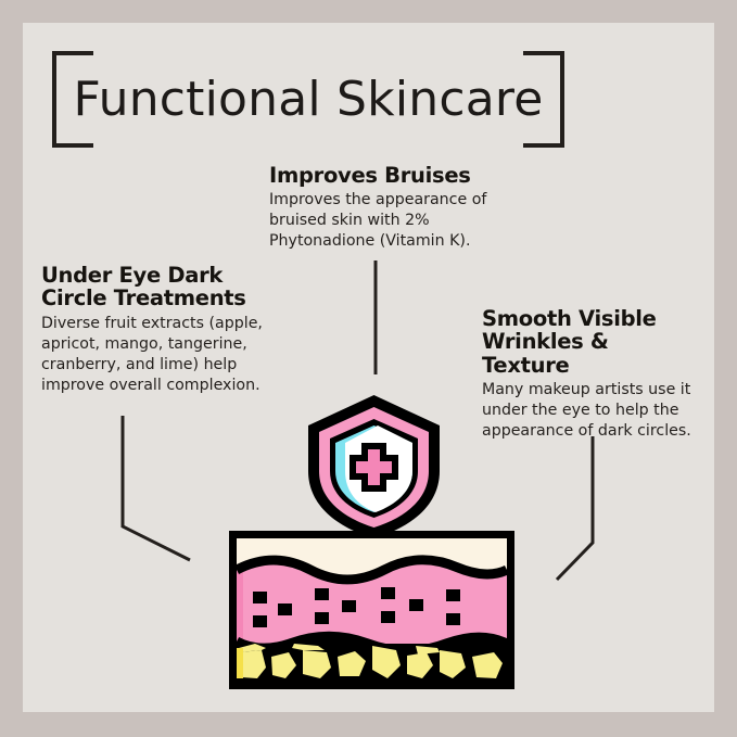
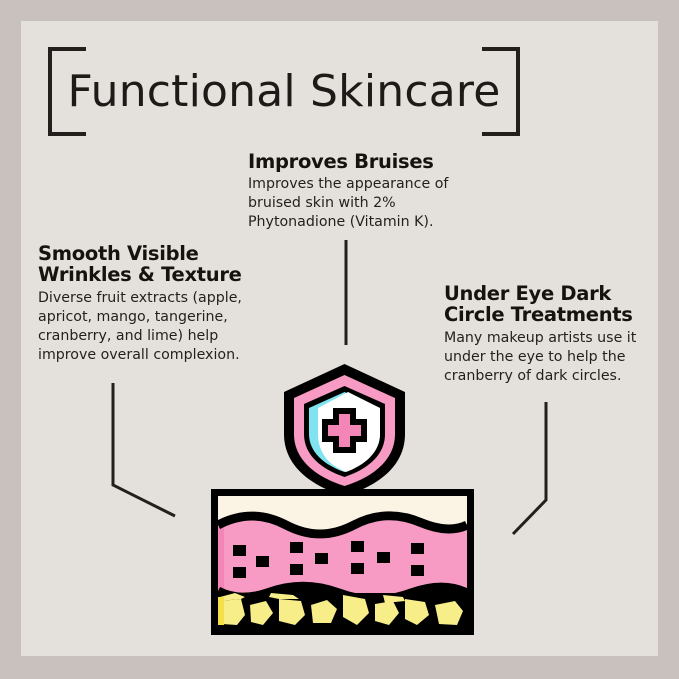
  Functional Skincare
  Improves Bruises
  Improves the appearance of bruised skin with 2% Phytonadione (Vitamin K).
- Under Eye Dark Circle Treatments
+ Smooth Visible Wrinkles & Texture
  Diverse fruit extracts (apple, apricot, mango, tangerine, cranberry, and lime) help improve overall complexion.
- Smooth Visible Wrinkles & Texture
+ Under Eye Dark Circle Treatments
- Many makeup artists use it under the eye to help the appearance of dark circles.
+ Many makeup artists use it under the eye to help the cranberry of dark circles.
